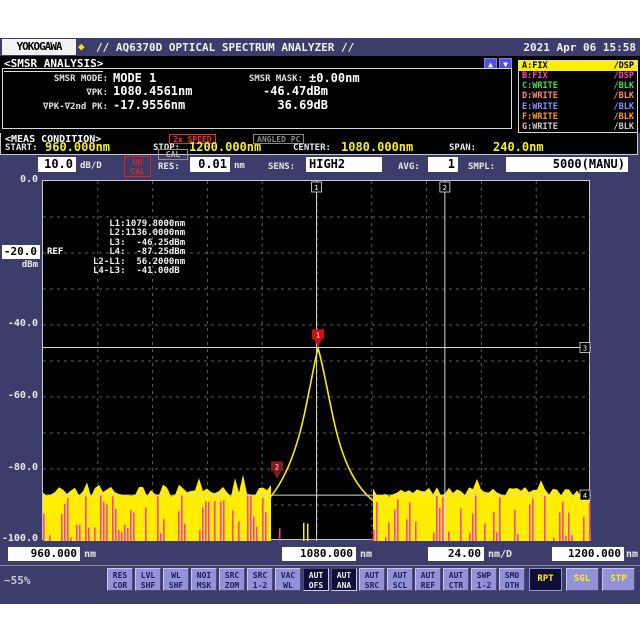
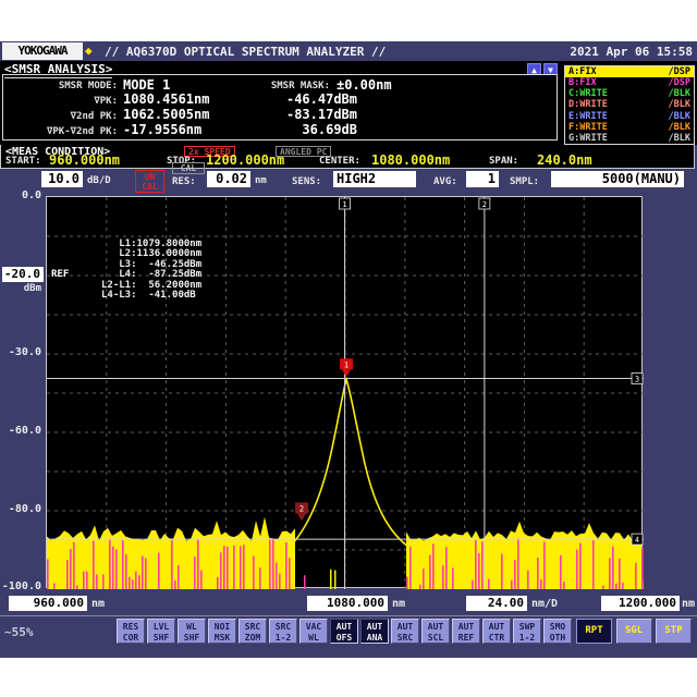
  YOKOGAWA
  ◆
  // AQ6370D OPTICAL SPECTRUM ANALYZER //
  2021 Apr 06 15:58
  <SMSR ANALYSIS>
  ▲
  ▼
  SMSR MODE:
  MODE 1
  SMSR MASK:
  ±0.00nm
  ∇PK:
  1080.4561nm
  -46.47dBm
+ ∇2nd PK:
+ 1062.5005nm
+ -83.17dBm
  ∇PK-∇2nd PK:
  -17.9556nm
  36.69dB
  A:FIX
  /DSP
  B:FIX
  /DSP
  C:WRITE
  /BLK
  D:WRITE
  /BLK
  E:WRITE
  /BLK
  F:WRITE
  /BLK
  G:WRITE
  /BLK
  <MEAS CONDITION>
  2x SPEED
  ANGLED PC
  START:
  960.000nm
  STOP:
  1200.000nm
  CENTER:
  1080.000nm
  SPAN:
  240.0nm
  10.0
  dB/D
  UN
  CAL
  CAL
  RES:
- 0.01
+ 0.02
  nm
  SENS:
  HIGH2
  AVG:
  1
  SMPL:
  5000(MANU)
  0.0
  -20.0
  dBm
- -40.0
+ -30.0
  -60.0
  -80.0
  -100.0
  1
  2
  3
  4
  1
  2
  REF
  L1:1079.8000nm
  L2:1136.0000nm
  L3: -46.25dBm
  L4: -87.25dBm
  L2-L1: 56.2000nm
  L4-L3: -41.00dB
  960.000
  nm
  1080.000
  nm
  24.00
  nm/D
  1200.000
  nm
  ~55%
  RES
  COR
  LVL
  SHF
  WL
  SHF
  NOI
  MSK
  SRC
  ZOM
  SRC
  1-2
  VAC
  WL
  AUT
  OFS
  AUT
  ANA
  AUT
  SRC
  AUT
  SCL
  AUT
  REF
  AUT
  CTR
  SWP
  1-2
  SMO
  OTH
  RPT
  SGL
  STP
